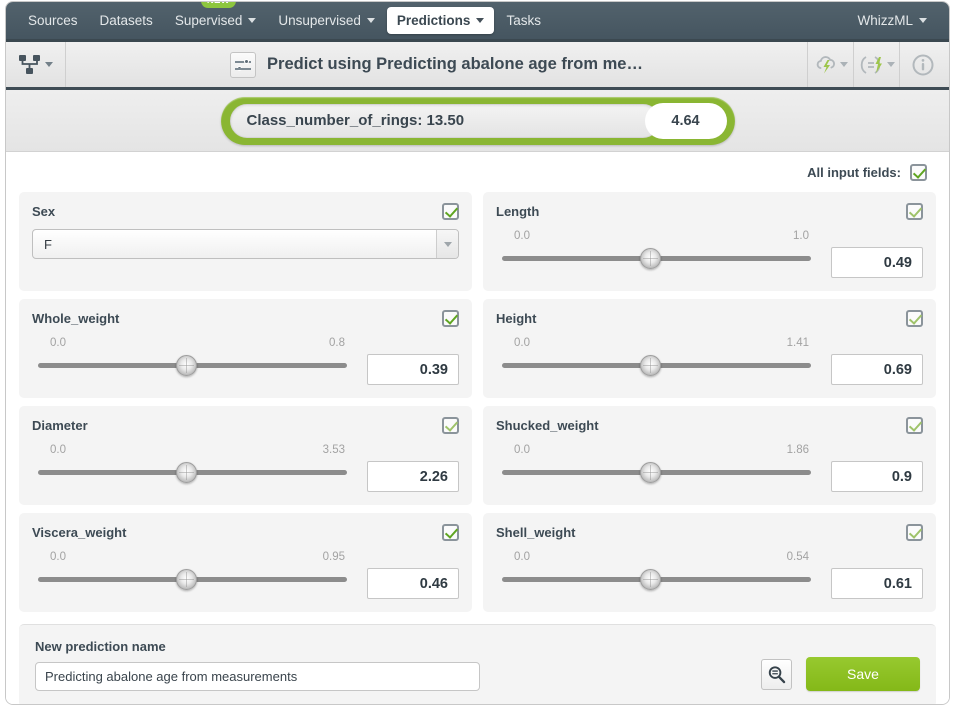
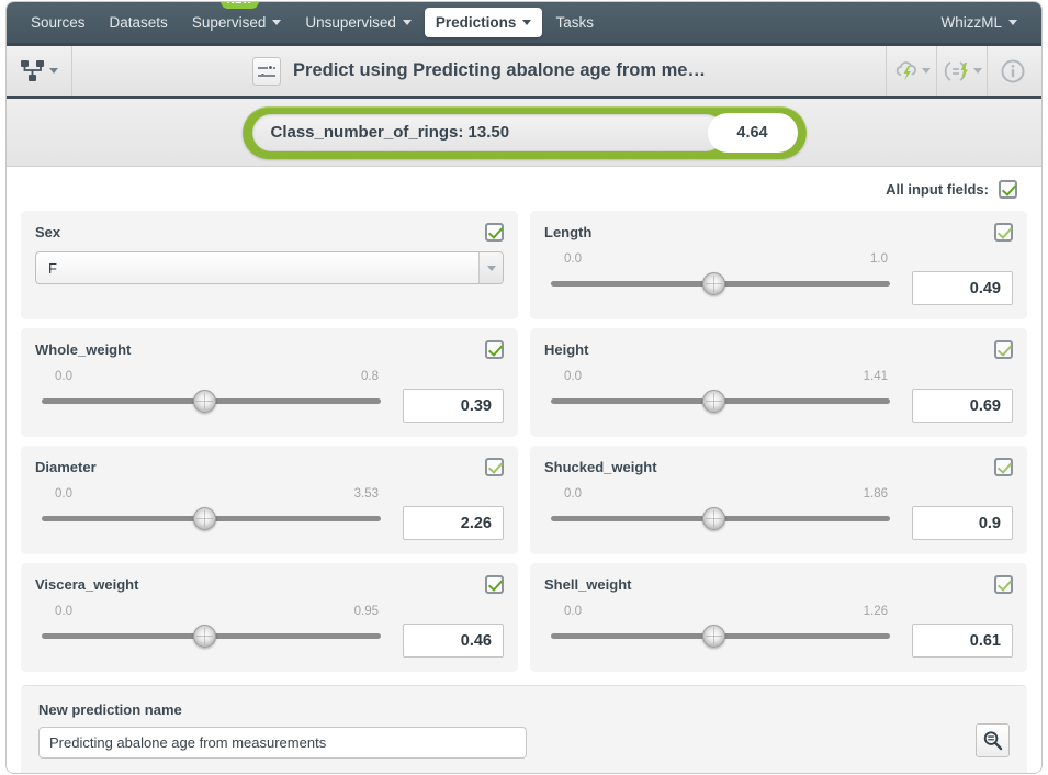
  Sources
  Datasets
  Supervised
  Unsupervised
  Predictions
  Tasks
  WhizzML
  Predict using Predicting abalone age from me…
  Class_number_of_rings: 13.50
  4.64
  All input fields:
  Sex
  F
  Length
  0.0
  1.0
  0.49
  Whole_weight
  0.0
  0.8
  0.39
  Height
  0.0
  1.41
  0.69
  Diameter
  0.0
  3.53
  2.26
  Shucked_weight
  0.0
  1.86
  0.9
  Viscera_weight
  0.0
  0.95
  0.46
  Shell_weight
  0.0
- 0.54
+ 1.26
  0.61
  New prediction name
  Predicting abalone age from measurements
- Save
